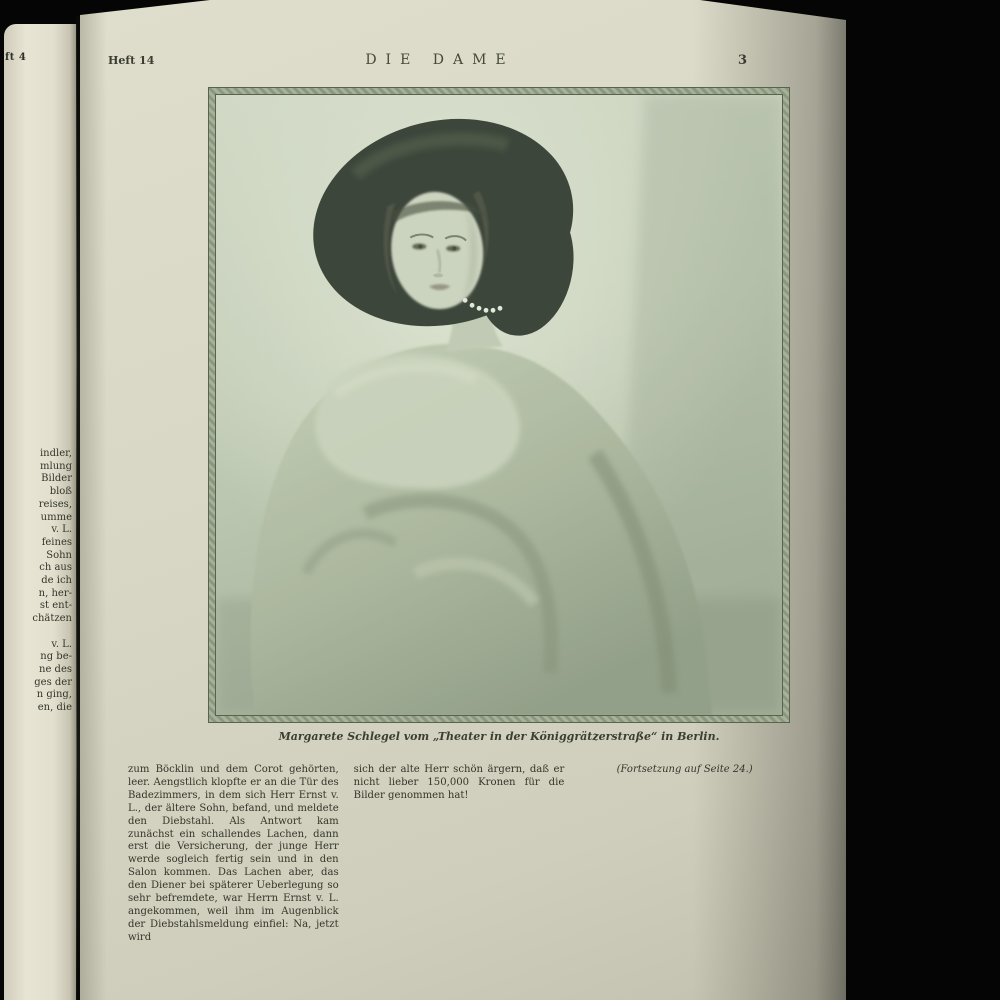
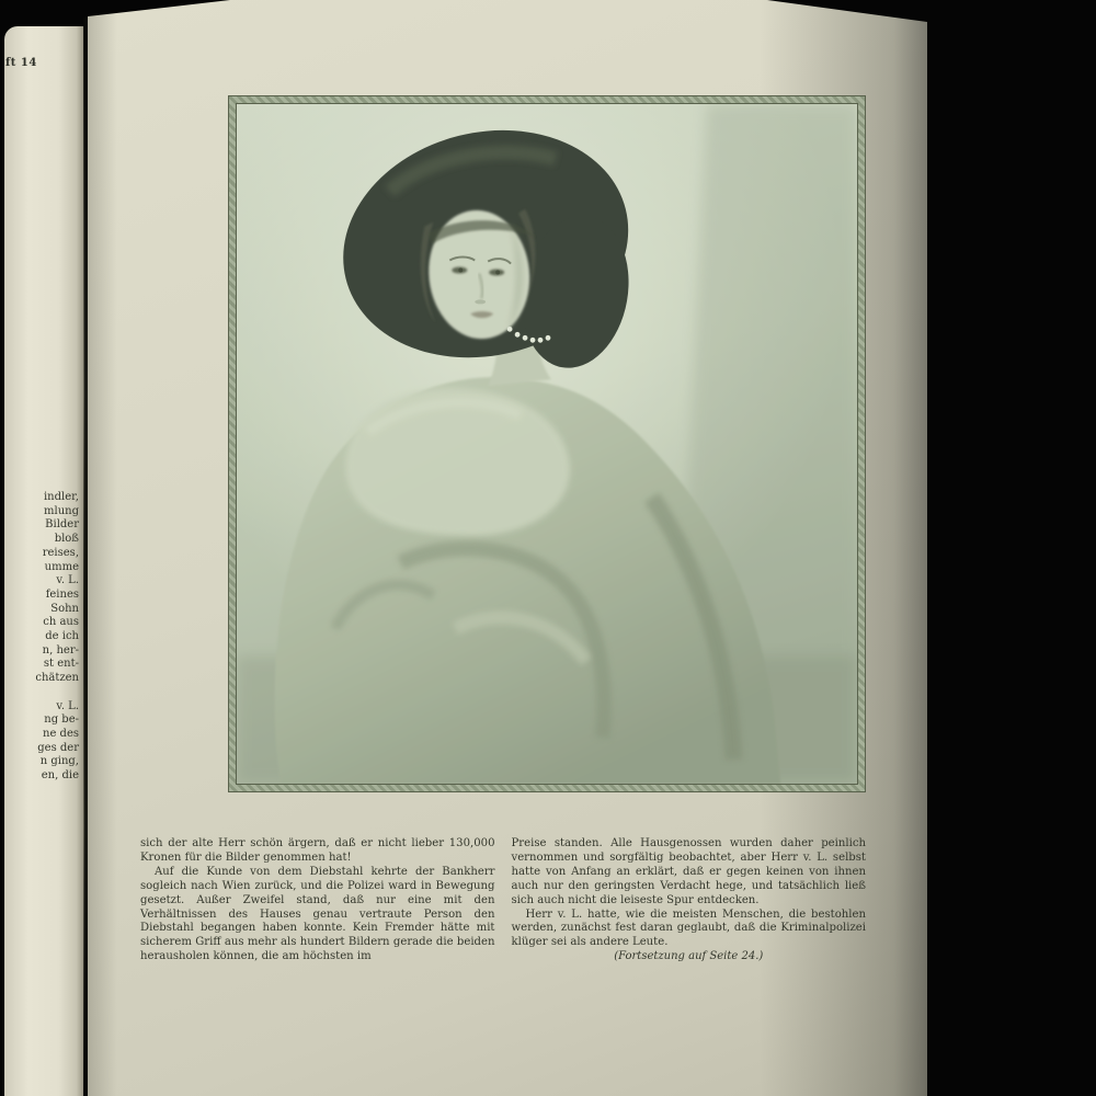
- ft 4
+ ft 14
  indler,
  mlung
  Bilder
  bloß
  reises,
  umme
  v. L.
  feines
  Sohn
  ch aus
  de ich
  n, her-
  st ent-
  chätzen
  v. L.
  ng be-
  ne des
  ges der
  n ging,
  en, die
- Heft 14
- DIE DAME
- 3
- Margarete Schlegel vom „Theater in der Königgrätzerstraße“ in Berlin.
- zum Böcklin und dem Corot gehörten, leer. Aengstlich klopfte er an die Tür des Badezimmers, in dem sich Herr Ernst v. L., der ältere Sohn, befand, und meldete den Diebstahl. Als Antwort kam zunächst ein schallendes Lachen, dann erst die Versicherung, der junge Herr werde sogleich fertig sein und in den Salon kommen. Das Lachen aber, das den Diener bei späterer Ueberlegung so sehr befremdete, war Herrn Ernst v. L. angekommen, weil ihm im Augenblick der Diebstahlsmeldung einfiel: Na, jetzt wird
- sich der alte Herr schön ärgern, daß er nicht lieber 150,000 Kronen für die Bilder genommen hat!
+ sich der alte Herr schön ärgern, daß er nicht lieber 130,000 Kronen für die Bilder genommen hat!
+ Auf die Kunde von dem Diebstahl kehrte der Bankherr sogleich nach Wien zurück, und die Polizei ward in Bewegung gesetzt. Außer Zweifel stand, daß nur eine mit den Verhältnissen des Hauses genau vertraute Person den Diebstahl begangen haben konnte. Kein Fremder hätte mit sicherem Griff aus mehr als hundert Bildern gerade die beiden herausholen können, die am höchsten im
+ Preise standen. Alle Hausgenossen wurden daher peinlich vernommen und sorgfältig beobachtet, aber Herr v. L. selbst hatte von Anfang an erklärt, daß er gegen keinen von ihnen auch nur den geringsten Verdacht hege, und tatsächlich ließ sich auch nicht die leiseste Spur entdecken.
+ Herr v. L. hatte, wie die meisten Menschen, die bestohlen werden, zunächst fest daran geglaubt, daß die Kriminalpolizei klüger sei als andere Leute.
  (Fortsetzung auf Seite 24.)
